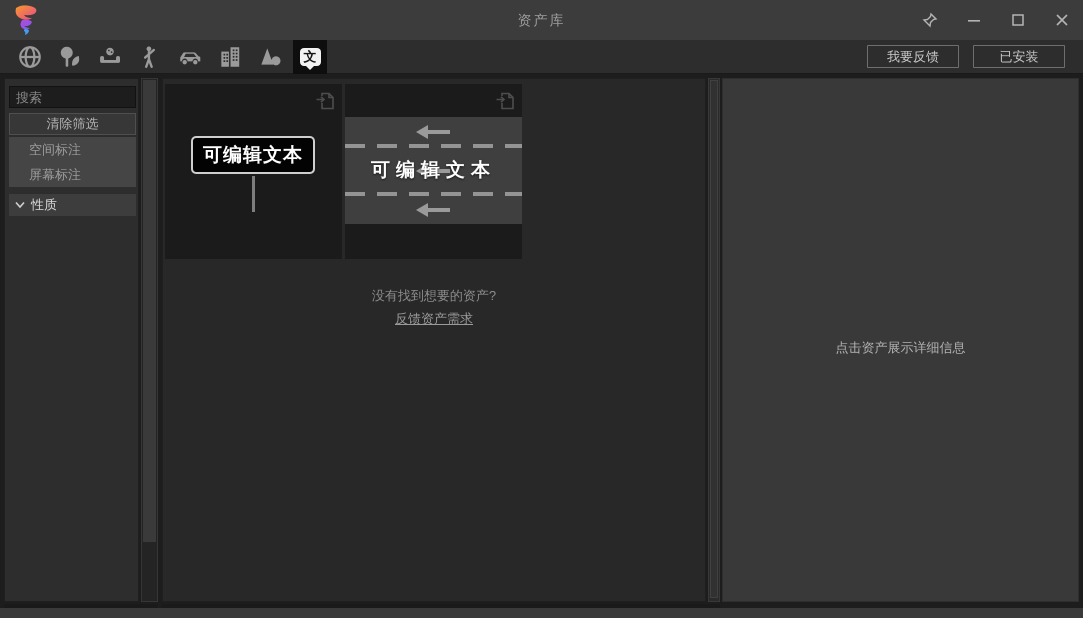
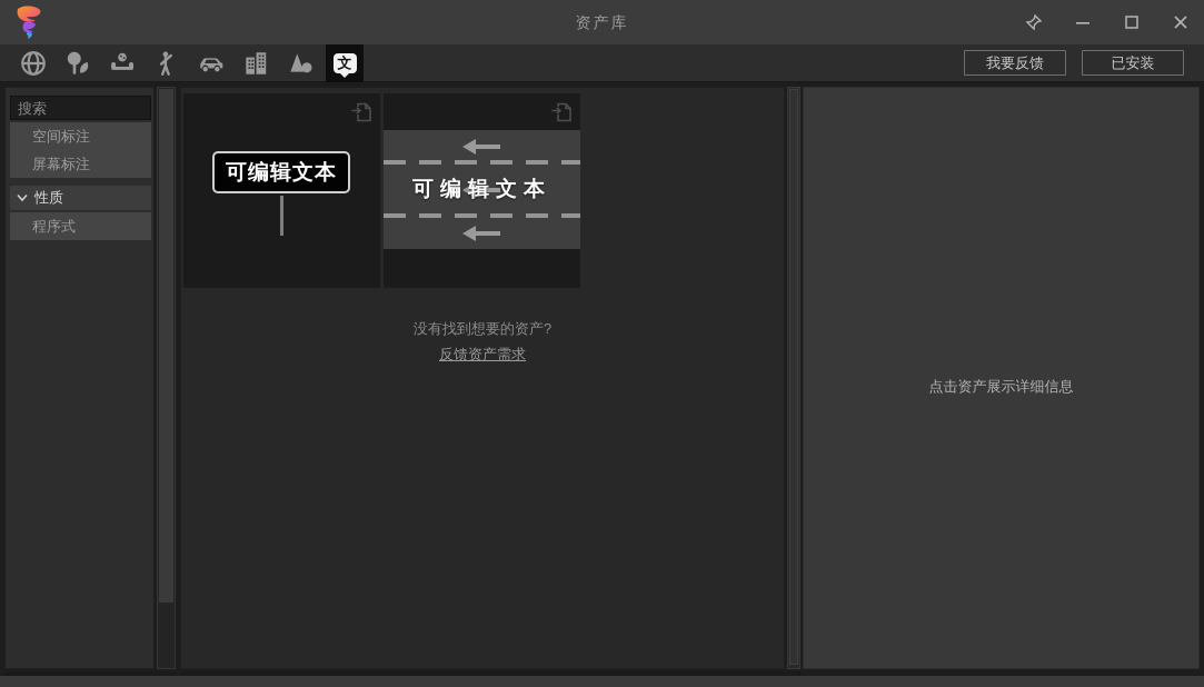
  资产库
  文
  我要反馈
  已安装
  搜索
- 清除筛选
  空间标注
  屏幕标注
  性质
+ 程序式
  可编辑文本
  可编辑文本
  没有找到想要的资产?
  反馈资产需求
  点击资产展示详细信息
